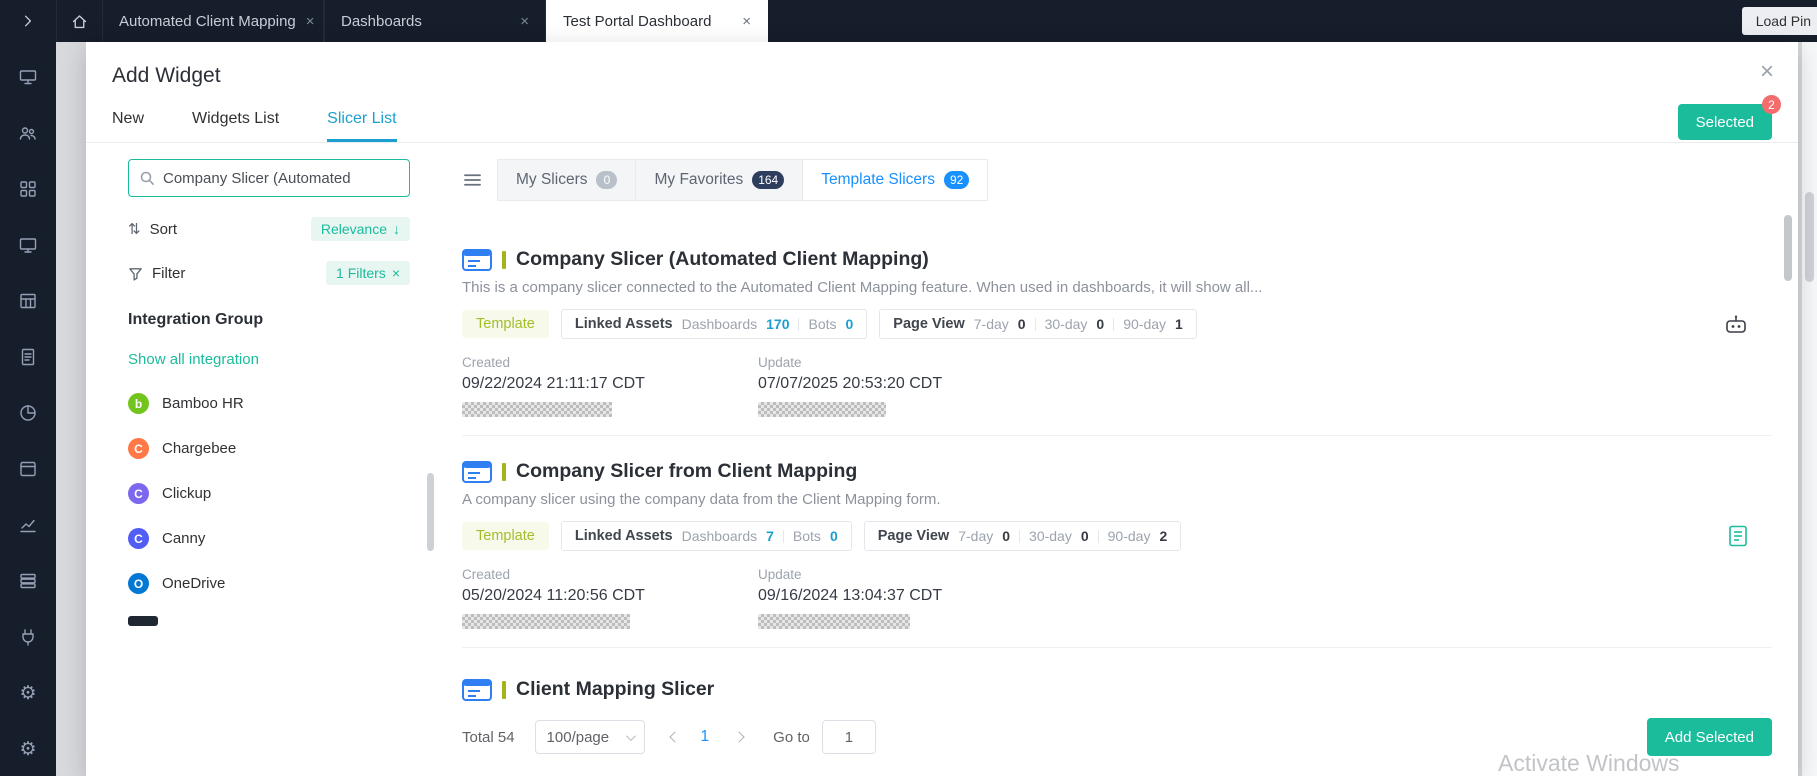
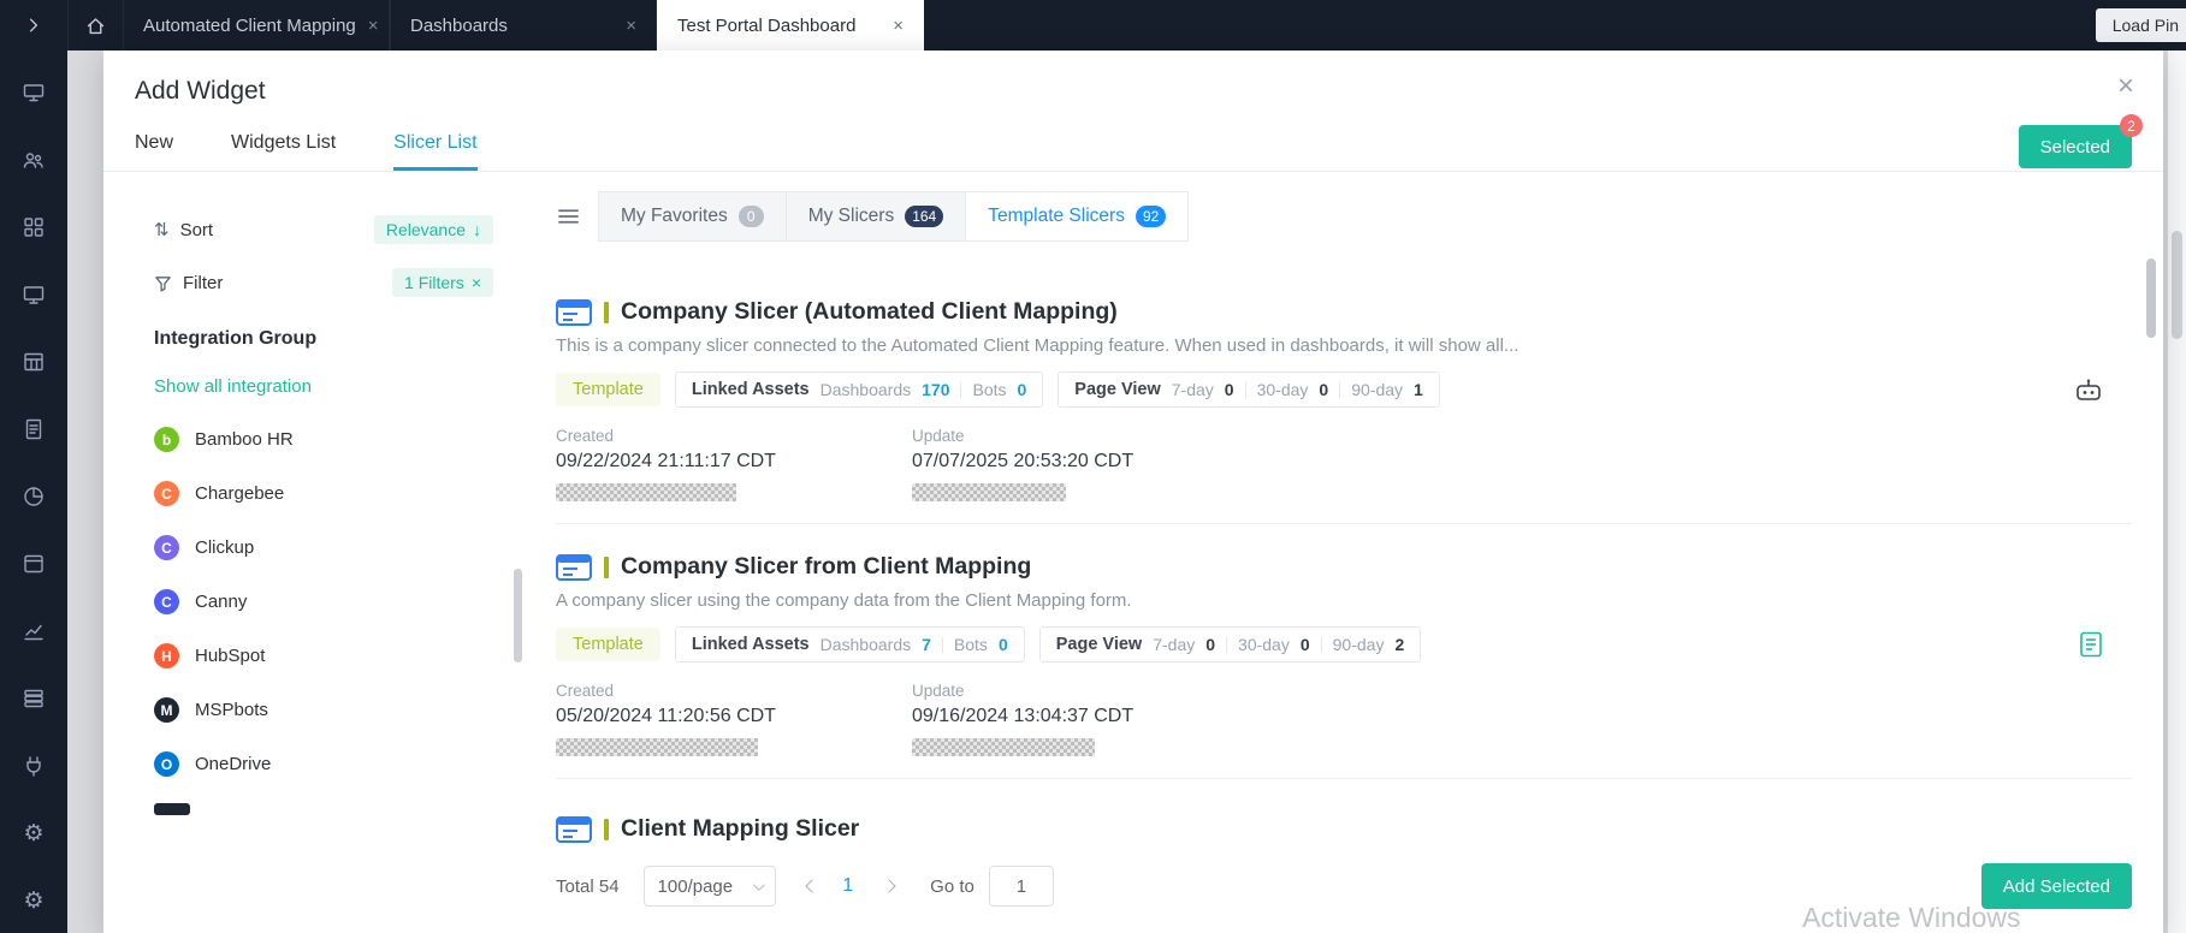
  Automated Client Mapping
  ×
  Dashboards
  ×
  Test Portal Dashboard
  ×
  Load Pin
  ⚙
  ⚙
  Add Widget
  ×
  New
  Widgets List
  Slicer List
  Selected
  2
- Company Slicer (Automated
  ⇅
  Sort
  Relevance
  ↓
  Filter
  1 Filters
  ×
  Integration Group
  Show all integration
  b
  Bamboo HR
  C
  Chargebee
  C
  Clickup
  C
  Canny
+ H
+ HubSpot
+ M
+ MSPbots
  O
  OneDrive
- My Slicers
+ My Favorites
  0
- My Favorites
+ My Slicers
  164
  Template Slicers
  92
  Company Slicer (Automated Client Mapping)
  This is a company slicer connected to the Automated Client Mapping feature. When used in dashboards, it will show all...
  Template
  Linked Assets
  Dashboards
  170
  Bots
  0
  Page View
  7-day
  0
  30-day
  0
  90-day
  1
  Created
  09/22/2024 21:11:17 CDT
  Update
  07/07/2025 20:53:20 CDT
  Company Slicer from Client Mapping
  A company slicer using the company data from the Client Mapping form.
  Template
  Linked Assets
  Dashboards
  7
  Bots
  0
  Page View
  7-day
  0
  30-day
  0
  90-day
  2
  Created
  05/20/2024 11:20:56 CDT
  Update
  09/16/2024 13:04:37 CDT
  Client Mapping Slicer
  Total 54
  100/page
  1
  Go to
  1
  Add Selected
  Activate Windows
